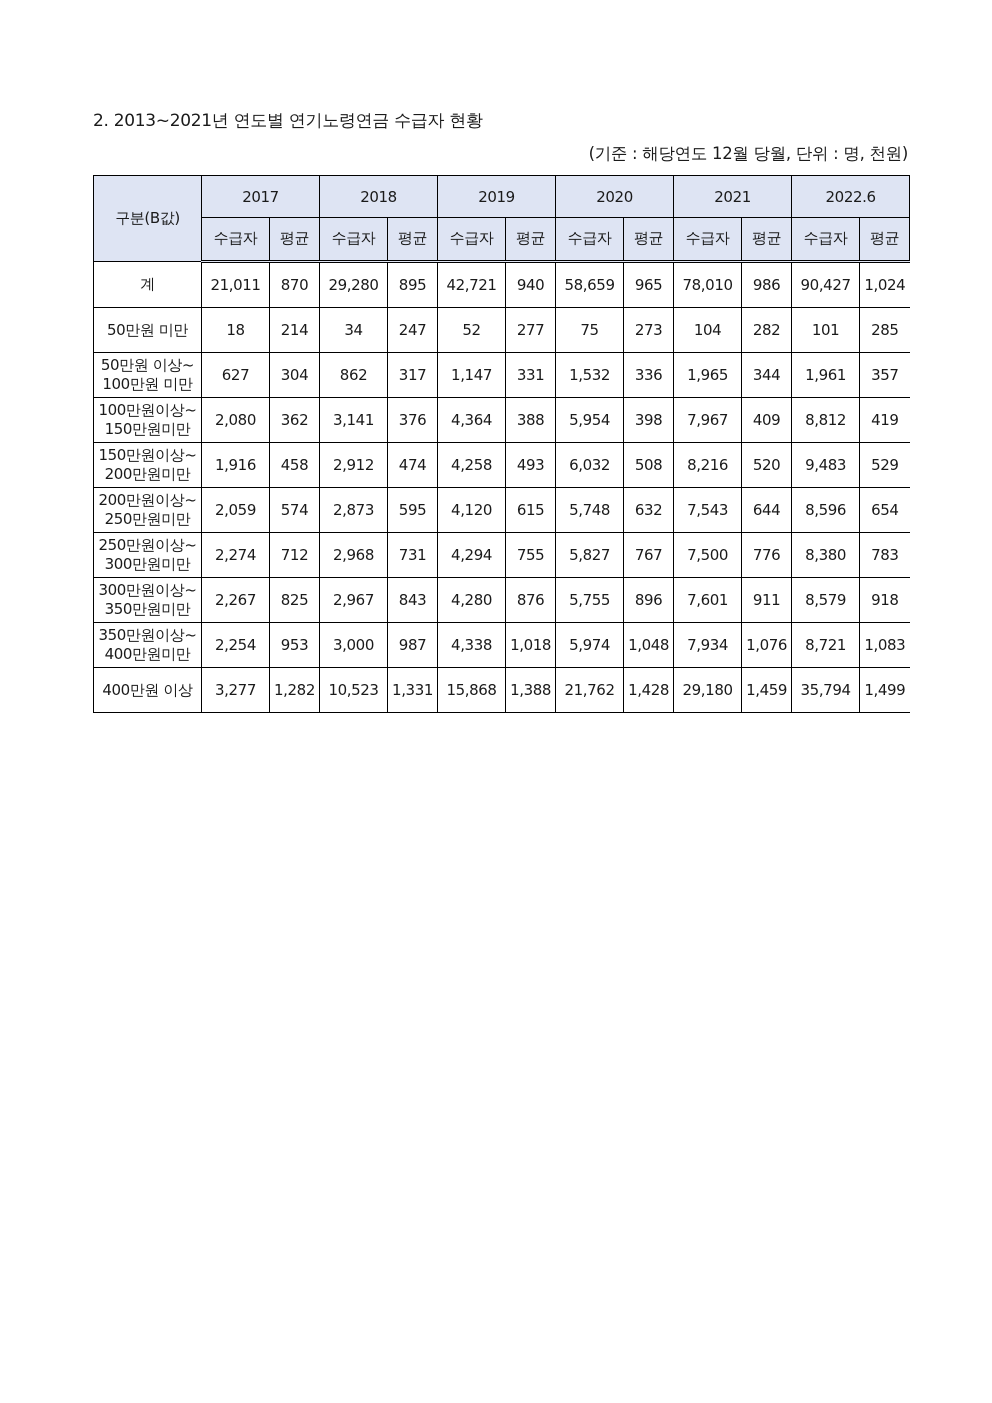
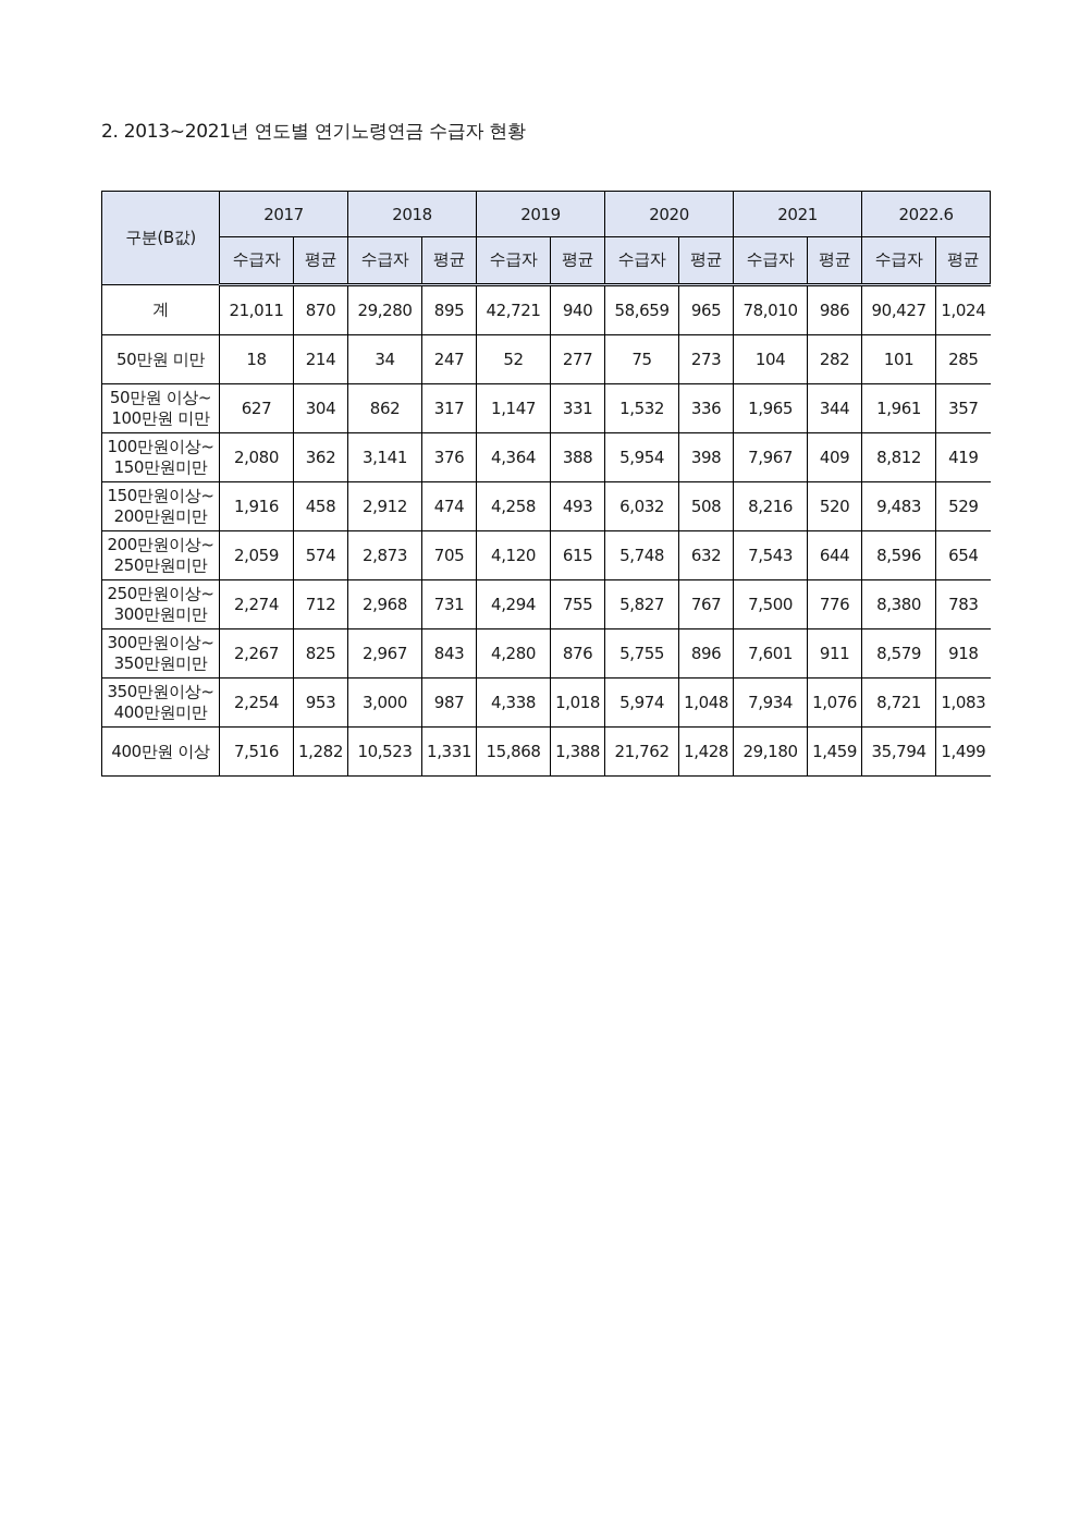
  2. 2013~2021년 연도별 연기노령연금 수급자 현황
- (기준 : 해당연도 12월 당월, 단위 : 명, 천원)
  구분(B값)	2017	2018	2019	2020	2021	2022.6
  수급자	평균	수급자	평균	수급자	평균	수급자	평균	수급자	평균	수급자	평균
  계	21,011	870	29,280	895	42,721	940	58,659	965	78,010	986	90,427	1,024
  50만원 미만	18	214	34	247	52	277	75	273	104	282	101	285
  50만원 이상~100만원 미만	627	304	862	317	1,147	331	1,532	336	1,965	344	1,961	357
  100만원이상~150만원미만	2,080	362	3,141	376	4,364	388	5,954	398	7,967	409	8,812	419
  150만원이상~200만원미만	1,916	458	2,912	474	4,258	493	6,032	508	8,216	520	9,483	529
- 200만원이상~250만원미만	2,059	574	2,873	595	4,120	615	5,748	632	7,543	644	8,596	654
+ 200만원이상~250만원미만	2,059	574	2,873	705	4,120	615	5,748	632	7,543	644	8,596	654
  250만원이상~300만원미만	2,274	712	2,968	731	4,294	755	5,827	767	7,500	776	8,380	783
  300만원이상~350만원미만	2,267	825	2,967	843	4,280	876	5,755	896	7,601	911	8,579	918
  350만원이상~400만원미만	2,254	953	3,000	987	4,338	1,018	5,974	1,048	7,934	1,076	8,721	1,083
- 400만원 이상	3,277	1,282	10,523	1,331	15,868	1,388	21,762	1,428	29,180	1,459	35,794	1,499
+ 400만원 이상	7,516	1,282	10,523	1,331	15,868	1,388	21,762	1,428	29,180	1,459	35,794	1,499
